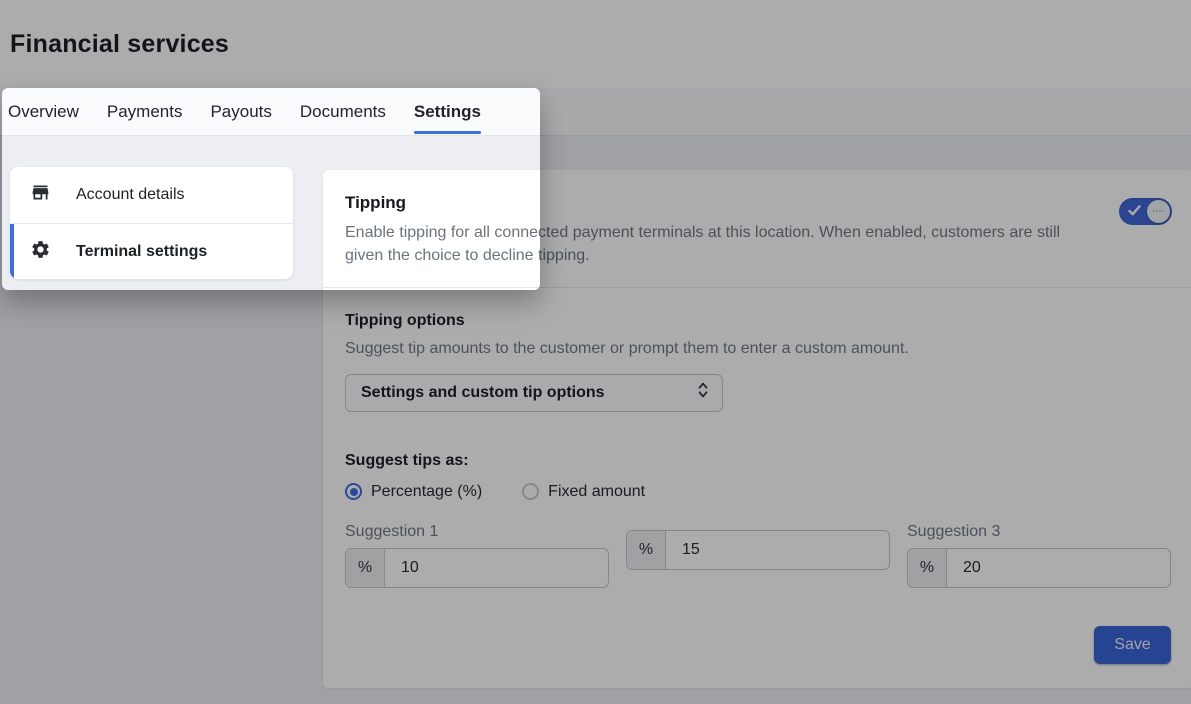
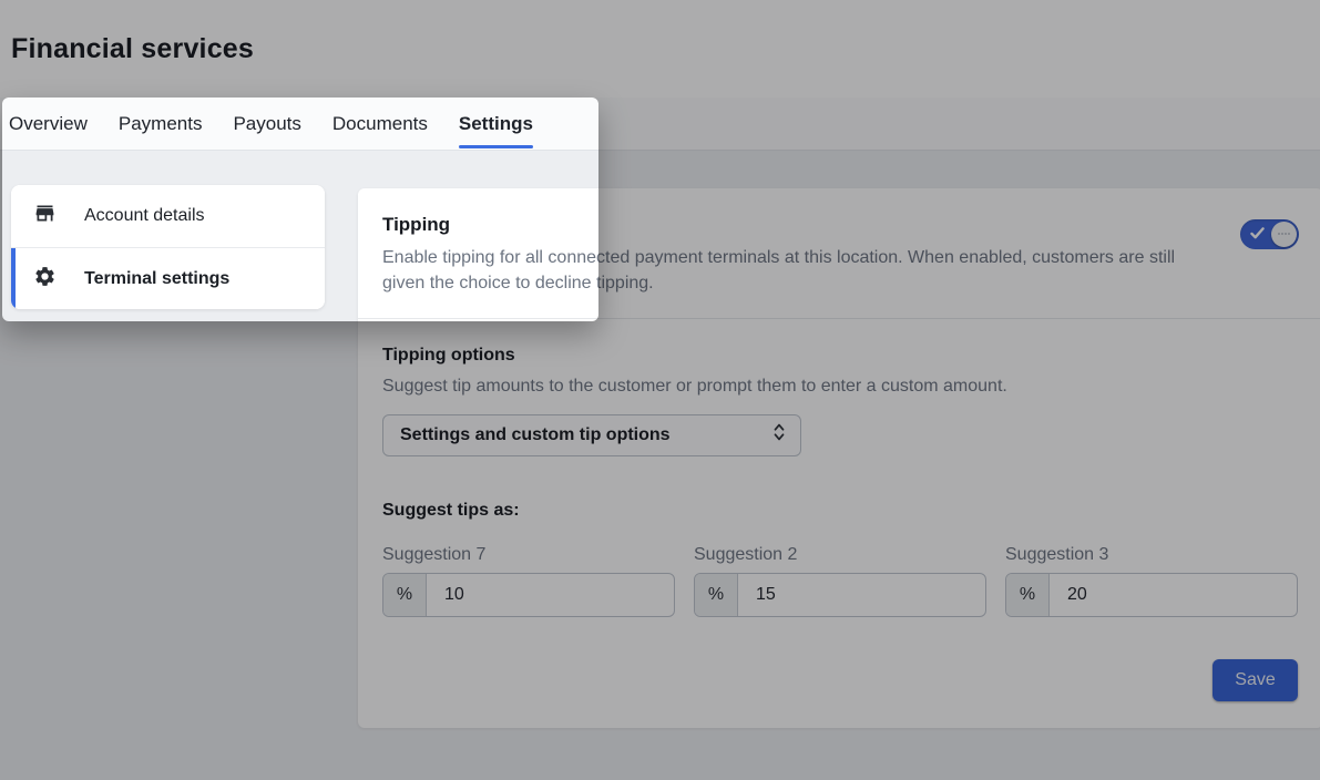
  Financial services
  Overview
  Payments
  Payouts
  Documents
  Settings
  Account details
  Terminal settings
  Tipping
  Enable tipping for all connected payment terminals at this location. When enabled, customers are still given the choice to decline tipping.
  Tipping options
  Suggest tip amounts to the customer or prompt them to enter a custom amount.
  Settings and custom tip options
  Suggest tips as:
- Percentage (%)
- Fixed amount
- Suggestion 1
+ Suggestion 7
  %
  10
+ Suggestion 2
  %
  15
  Suggestion 3
  %
  20
  Save
